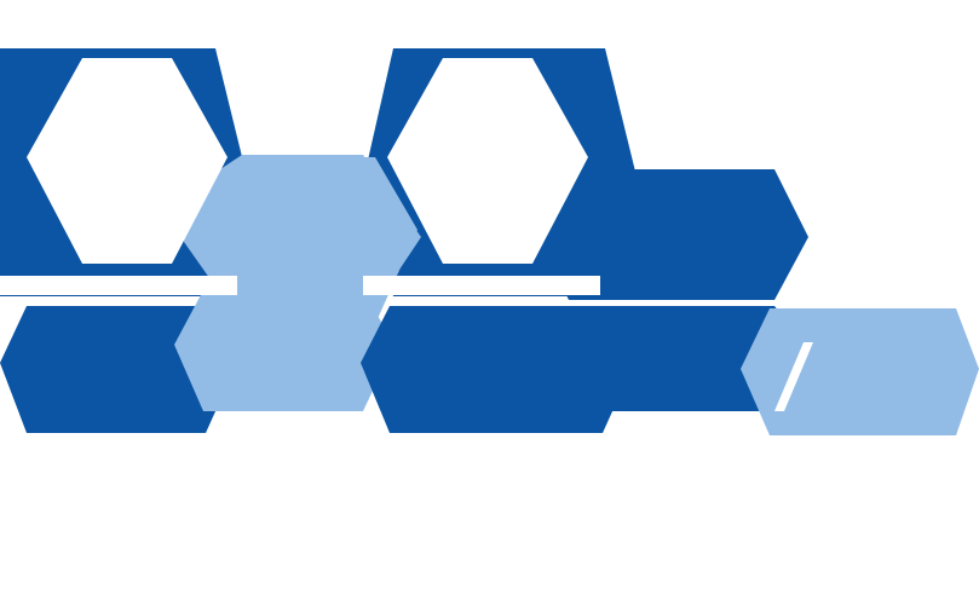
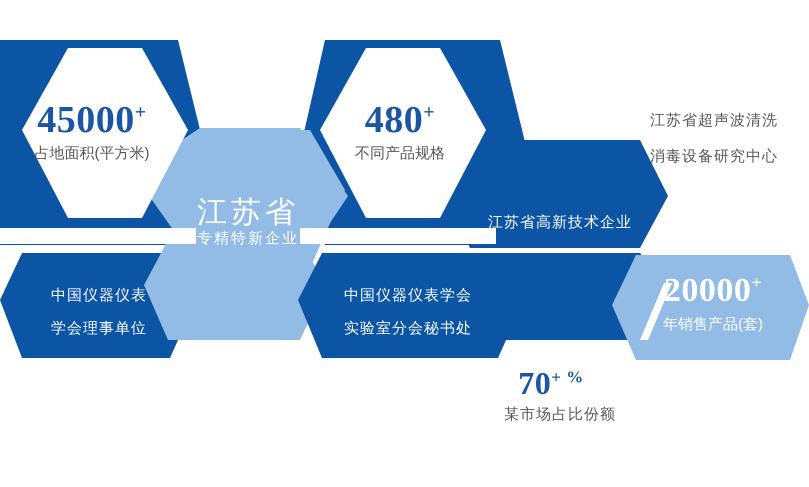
+ 45000+
+ 占地面积(平方米)
+ 480+
+ 不同产品规格
+ 江苏省
+ 专精特新企业
+ 江苏省超声波清洗
+ 消毒设备研究中心
+ 江苏省高新技术企业
+ 中国仪器仪表
+ 学会理事单位
+ 中国仪器仪表学会
+ 实验室分会秘书处
+ 20000+
+ 年销售产品(套)
+ 70+ %
+ 某市场占比份额
